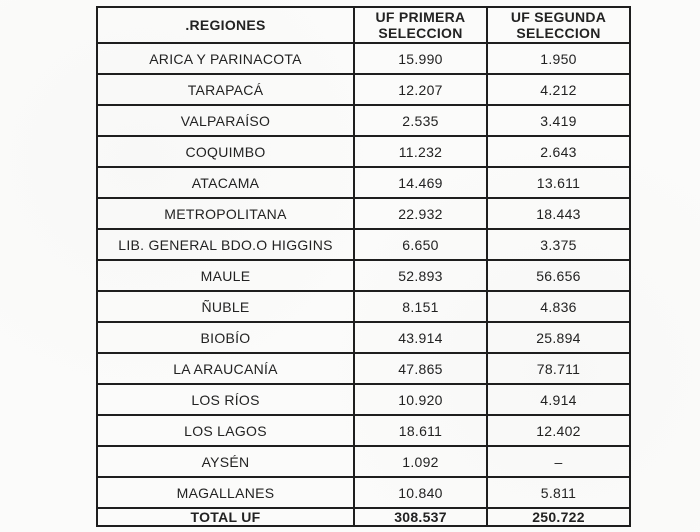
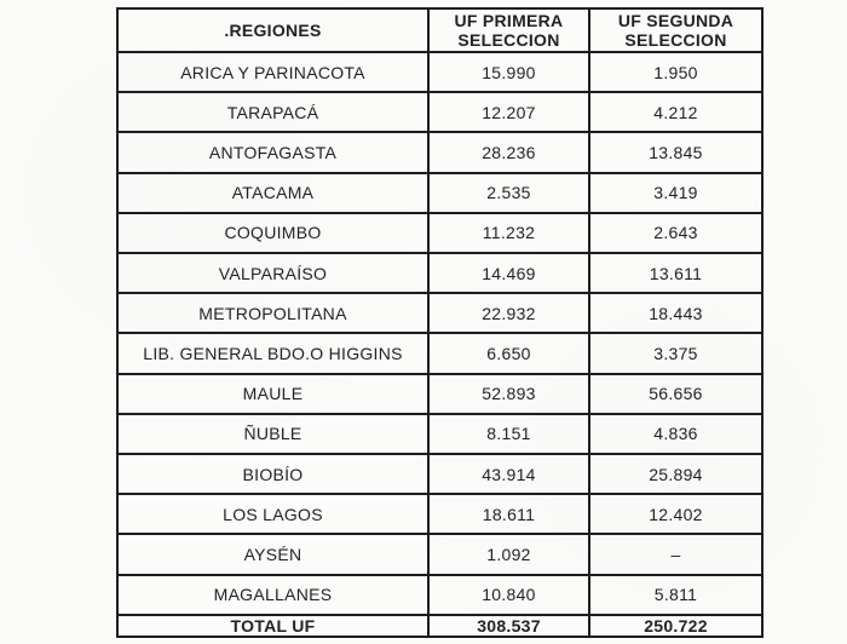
  .REGIONES	UF PRIMERA SELECCION	UF SEGUNDA SELECCION
  ARICA Y PARINACOTA	15.990	1.950
  TARAPACÁ	12.207	4.212
+ ANTOFAGASTA	28.236	13.845
- VALPARAÍSO	2.535	3.419
+ ATACAMA	2.535	3.419
  COQUIMBO	11.232	2.643
- ATACAMA	14.469	13.611
+ VALPARAÍSO	14.469	13.611
  METROPOLITANA	22.932	18.443
  LIB. GENERAL BDO.O HIGGINS	6.650	3.375
  MAULE	52.893	56.656
  ÑUBLE	8.151	4.836
  BIOBÍO	43.914	25.894
- LA ARAUCANÍA	47.865	78.711
- LOS RÍOS	10.920	4.914
  LOS LAGOS	18.611	12.402
  AYSÉN	1.092	–
  MAGALLANES	10.840	5.811
  TOTAL UF	308.537	250.722
